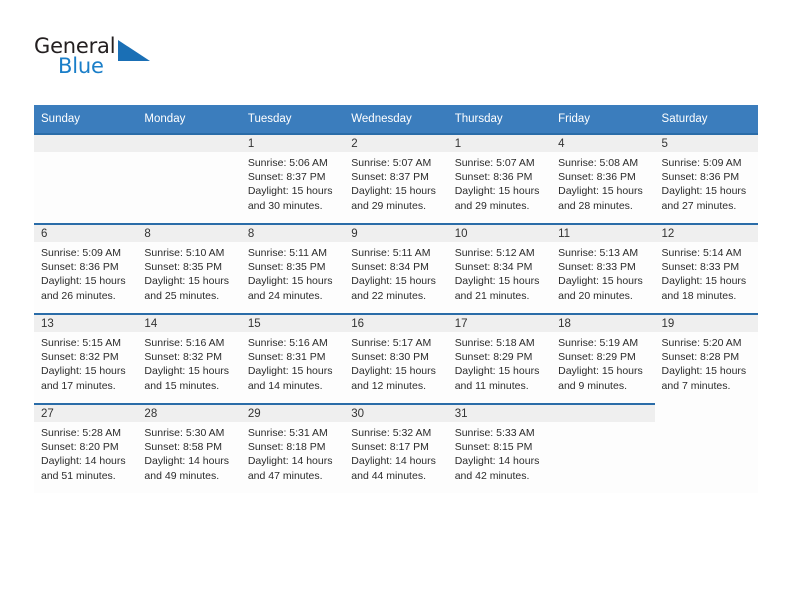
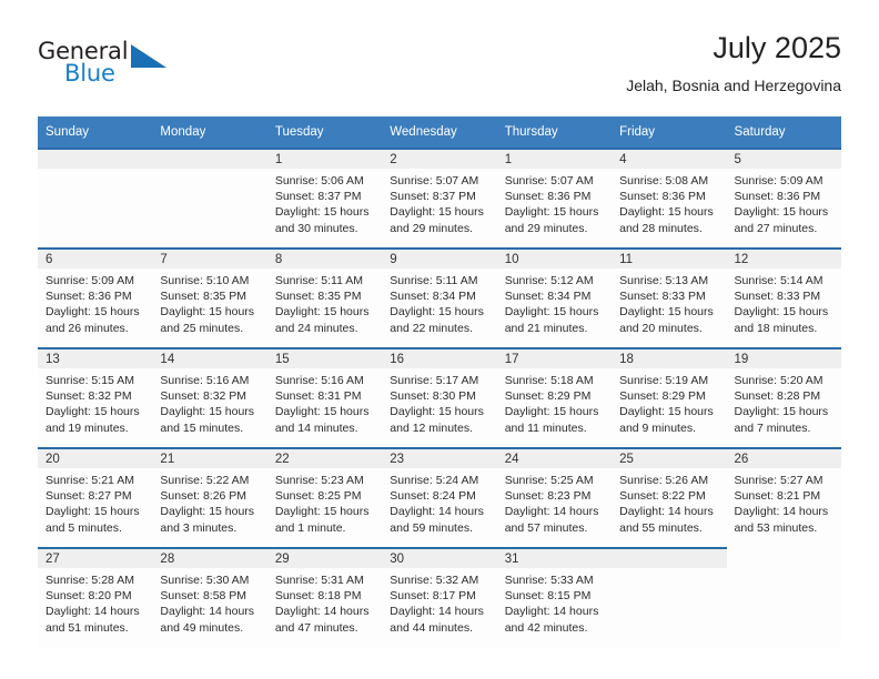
  General
  Blue
+ July 2025
+ Jelah, Bosnia and Herzegovina
  Sunday	Monday	Tuesday	Wednesday	Thursday	Friday	Saturday
  		1Sunrise: 5:06 AMSunset: 8:37 PMDaylight: 15 hoursand 30 minutes.	2Sunrise: 5:07 AMSunset: 8:37 PMDaylight: 15 hoursand 29 minutes.	1Sunrise: 5:07 AMSunset: 8:36 PMDaylight: 15 hoursand 29 minutes.	4Sunrise: 5:08 AMSunset: 8:36 PMDaylight: 15 hoursand 28 minutes.	5Sunrise: 5:09 AMSunset: 8:36 PMDaylight: 15 hoursand 27 minutes.
- 6Sunrise: 5:09 AMSunset: 8:36 PMDaylight: 15 hoursand 26 minutes.	8Sunrise: 5:10 AMSunset: 8:35 PMDaylight: 15 hoursand 25 minutes.	8Sunrise: 5:11 AMSunset: 8:35 PMDaylight: 15 hoursand 24 minutes.	9Sunrise: 5:11 AMSunset: 8:34 PMDaylight: 15 hoursand 22 minutes.	10Sunrise: 5:12 AMSunset: 8:34 PMDaylight: 15 hoursand 21 minutes.	11Sunrise: 5:13 AMSunset: 8:33 PMDaylight: 15 hoursand 20 minutes.	12Sunrise: 5:14 AMSunset: 8:33 PMDaylight: 15 hoursand 18 minutes.
+ 6Sunrise: 5:09 AMSunset: 8:36 PMDaylight: 15 hoursand 26 minutes.	7Sunrise: 5:10 AMSunset: 8:35 PMDaylight: 15 hoursand 25 minutes.	8Sunrise: 5:11 AMSunset: 8:35 PMDaylight: 15 hoursand 24 minutes.	9Sunrise: 5:11 AMSunset: 8:34 PMDaylight: 15 hoursand 22 minutes.	10Sunrise: 5:12 AMSunset: 8:34 PMDaylight: 15 hoursand 21 minutes.	11Sunrise: 5:13 AMSunset: 8:33 PMDaylight: 15 hoursand 20 minutes.	12Sunrise: 5:14 AMSunset: 8:33 PMDaylight: 15 hoursand 18 minutes.
- 13Sunrise: 5:15 AMSunset: 8:32 PMDaylight: 15 hoursand 17 minutes.	14Sunrise: 5:16 AMSunset: 8:32 PMDaylight: 15 hoursand 15 minutes.	15Sunrise: 5:16 AMSunset: 8:31 PMDaylight: 15 hoursand 14 minutes.	16Sunrise: 5:17 AMSunset: 8:30 PMDaylight: 15 hoursand 12 minutes.	17Sunrise: 5:18 AMSunset: 8:29 PMDaylight: 15 hoursand 11 minutes.	18Sunrise: 5:19 AMSunset: 8:29 PMDaylight: 15 hoursand 9 minutes.	19Sunrise: 5:20 AMSunset: 8:28 PMDaylight: 15 hoursand 7 minutes.
+ 13Sunrise: 5:15 AMSunset: 8:32 PMDaylight: 15 hoursand 19 minutes.	14Sunrise: 5:16 AMSunset: 8:32 PMDaylight: 15 hoursand 15 minutes.	15Sunrise: 5:16 AMSunset: 8:31 PMDaylight: 15 hoursand 14 minutes.	16Sunrise: 5:17 AMSunset: 8:30 PMDaylight: 15 hoursand 12 minutes.	17Sunrise: 5:18 AMSunset: 8:29 PMDaylight: 15 hoursand 11 minutes.	18Sunrise: 5:19 AMSunset: 8:29 PMDaylight: 15 hoursand 9 minutes.	19Sunrise: 5:20 AMSunset: 8:28 PMDaylight: 15 hoursand 7 minutes.
+ 20Sunrise: 5:21 AMSunset: 8:27 PMDaylight: 15 hoursand 5 minutes.	21Sunrise: 5:22 AMSunset: 8:26 PMDaylight: 15 hoursand 3 minutes.	22Sunrise: 5:23 AMSunset: 8:25 PMDaylight: 15 hoursand 1 minute.	23Sunrise: 5:24 AMSunset: 8:24 PMDaylight: 14 hoursand 59 minutes.	24Sunrise: 5:25 AMSunset: 8:23 PMDaylight: 14 hoursand 57 minutes.	25Sunrise: 5:26 AMSunset: 8:22 PMDaylight: 14 hoursand 55 minutes.	26Sunrise: 5:27 AMSunset: 8:21 PMDaylight: 14 hoursand 53 minutes.
  27Sunrise: 5:28 AMSunset: 8:20 PMDaylight: 14 hoursand 51 minutes.	28Sunrise: 5:30 AMSunset: 8:58 PMDaylight: 14 hoursand 49 minutes.	29Sunrise: 5:31 AMSunset: 8:18 PMDaylight: 14 hoursand 47 minutes.	30Sunrise: 5:32 AMSunset: 8:17 PMDaylight: 14 hoursand 44 minutes.	31Sunrise: 5:33 AMSunset: 8:15 PMDaylight: 14 hoursand 42 minutes.
